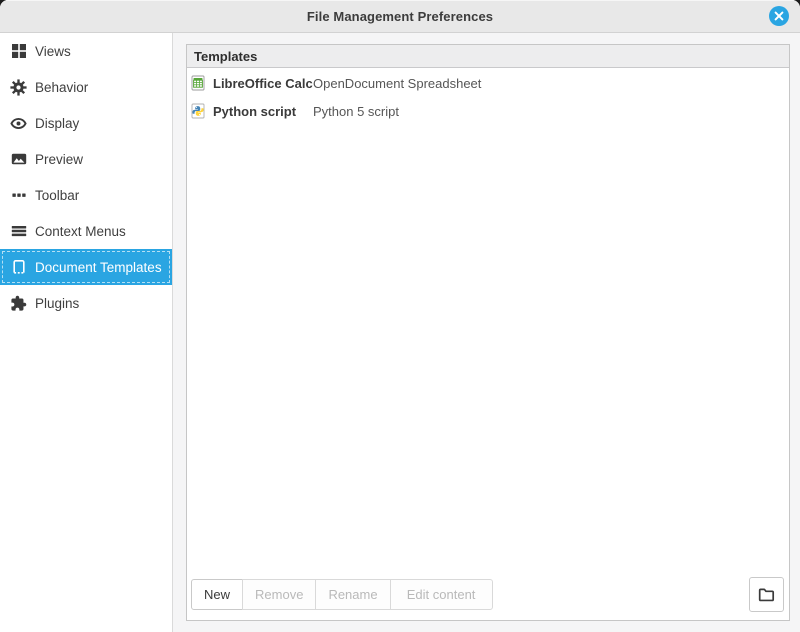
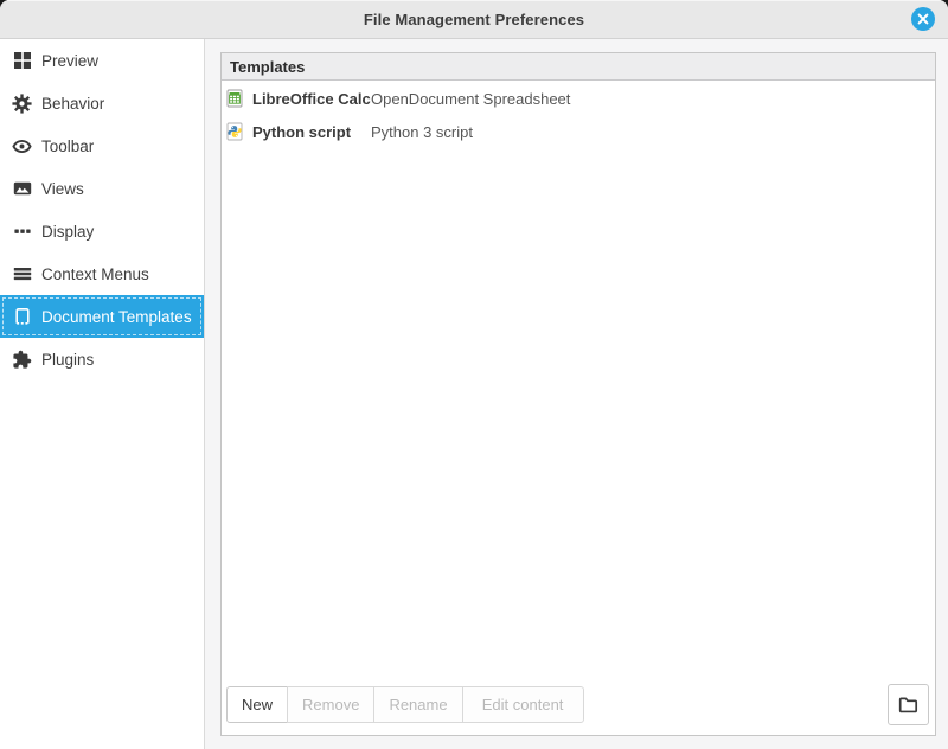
  File Management Preferences
- Views
+ Preview
  Behavior
- Display
+ Toolbar
- Preview
+ Views
- Toolbar
+ Display
  Context Menus
  Document Templates
  Plugins
  Templates
  LibreOffice Calc
  OpenDocument Spreadsheet
  Python script
- Python 5 script
+ Python 3 script
  New
  Remove
  Rename
  Edit content
